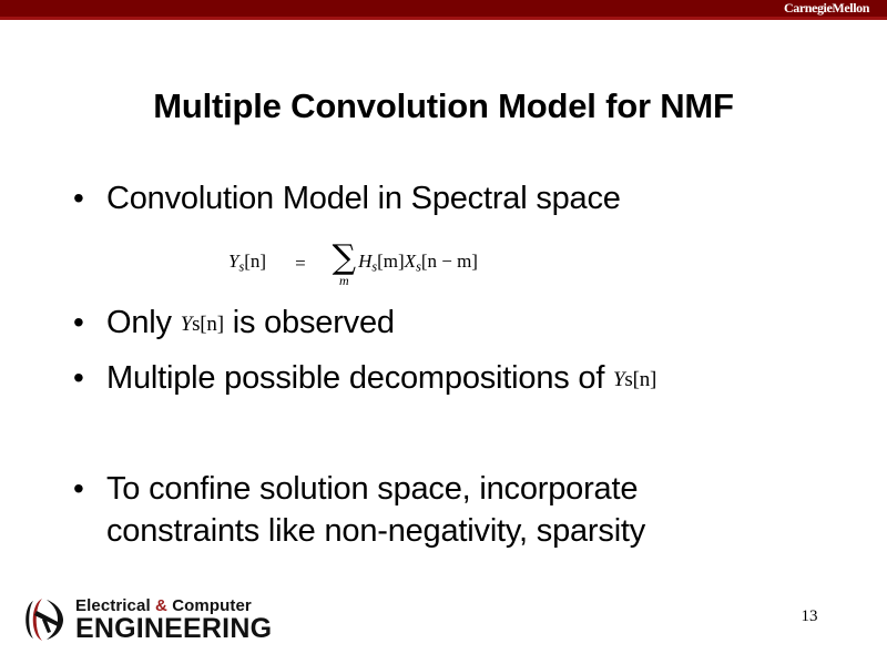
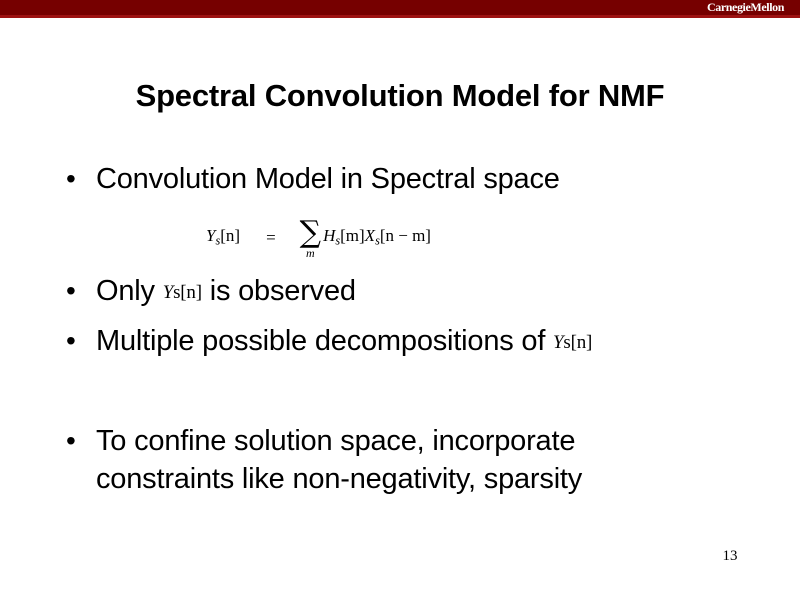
  CarnegieMellon
- Multiple Convolution Model for NMF
+ Spectral Convolution Model for NMF
  •
  Convolution Model in Spectral space
  Ys[n]
  =
  ∑
  m
  Hs[m]
  Xs[n − m]
  •
  Only Ys[n] is observed
  •
  Multiple possible decompositions of Ys[n]
  •
  To confine solution space, incorporate
  constraints like non-negativity, sparsity
- Electrical & Computer
- ENGINEERING
  13
